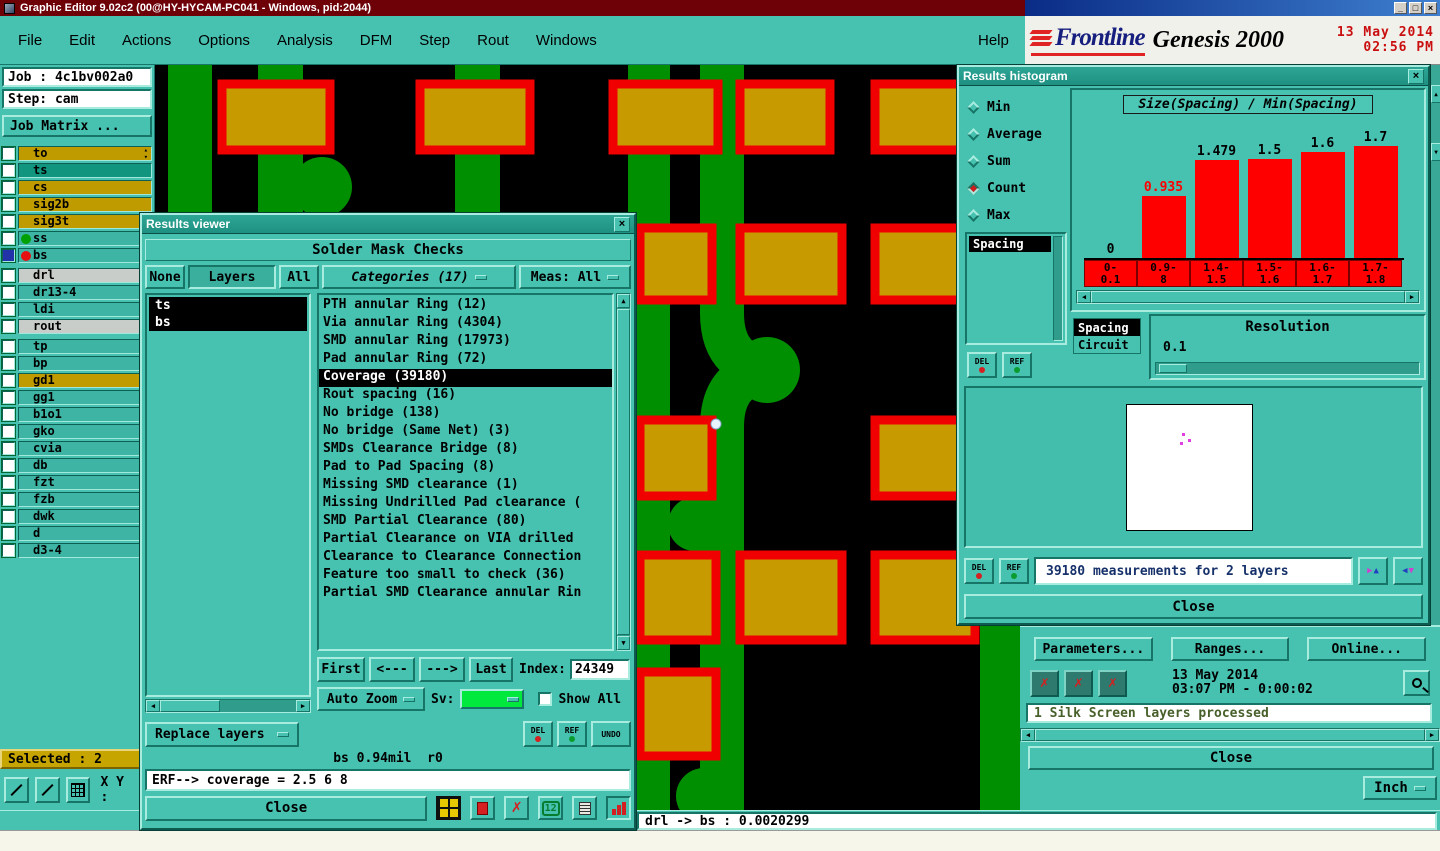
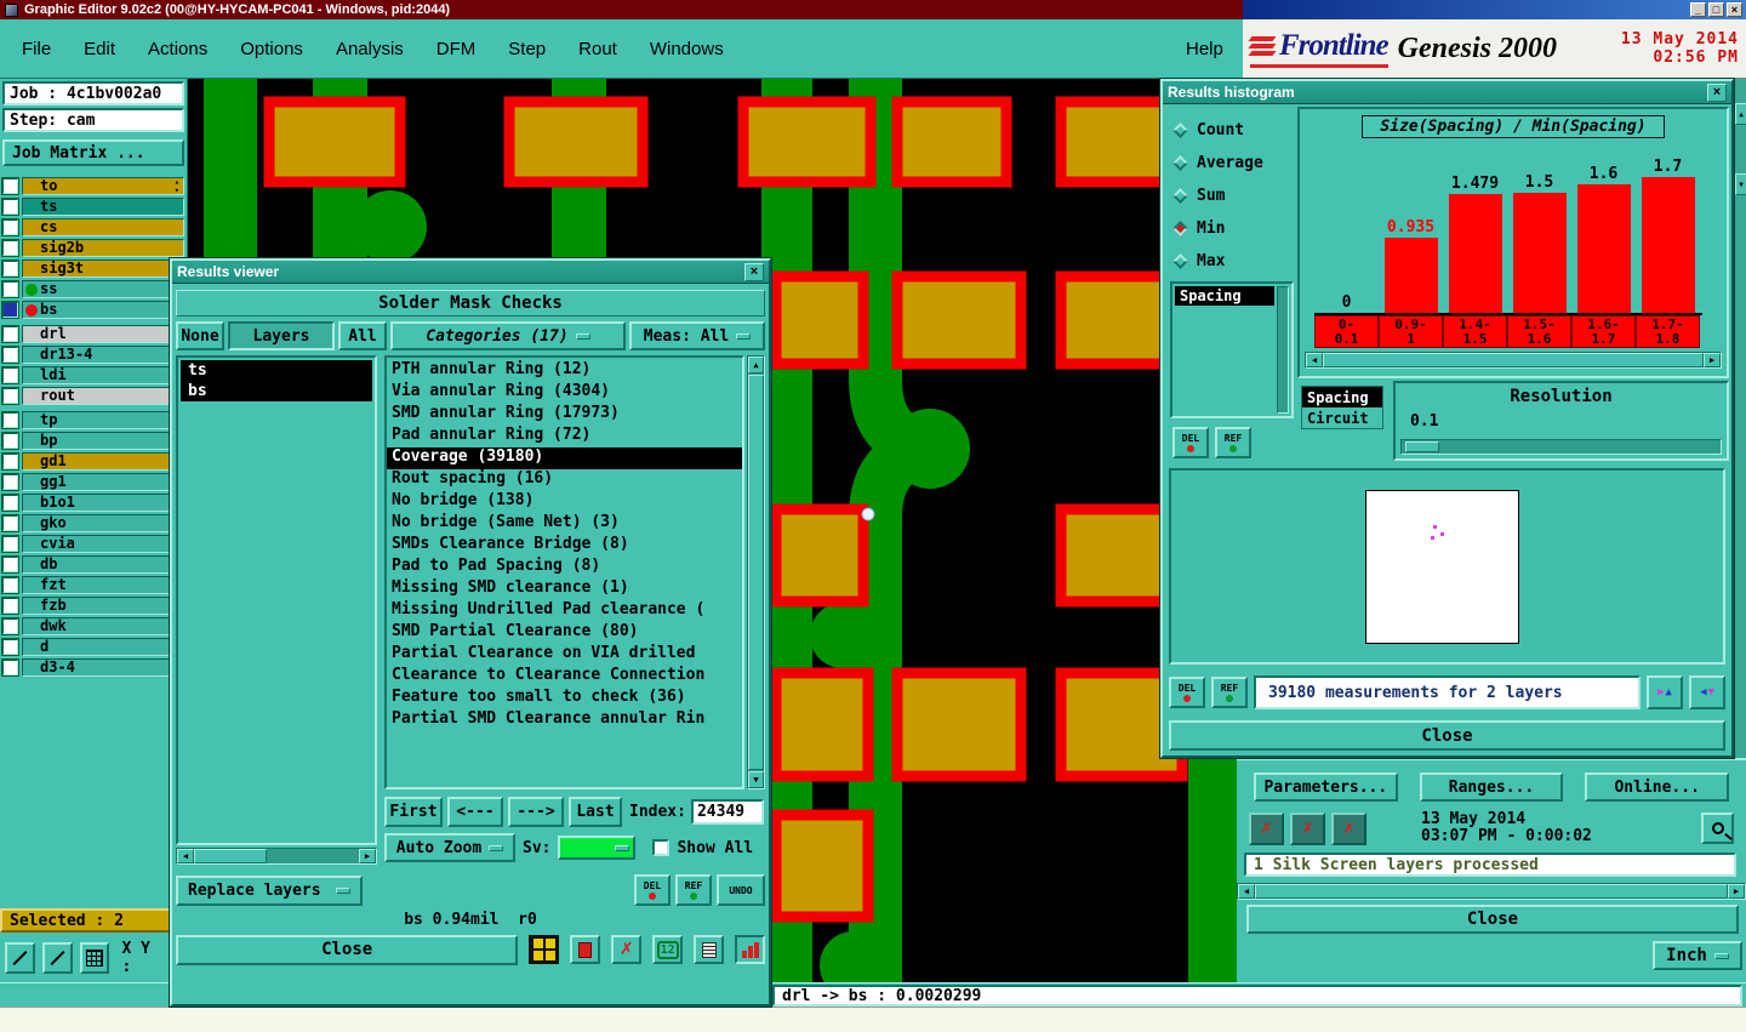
  Graphic Editor 9.02c2 (00@HY-HYCAM-PC041 - Windows, pid:2044)
  _
  □
  ×
  File
  Edit
  Actions
  Options
  Analysis
  DFM
  Step
  Rout
  Windows
  Help
  Frontline
  Genesis 2000
  13 May 2014
  02:56 PM
  Job : 4c1bv002a0
  Step: cam
  Job Matrix ...
  to
  ▴
  ▾
  ts
  cs
  sig2b
  sig3t
  ss
  bs
  drl
  dr13-4
  ldi
  rout
  tp
  bp
  gd1
  gg1
  b1o1
  gko
  cvia
  db
  fzt
  fzb
  dwk
  d
  d3-4
  Selected : 2
  X Y :
  Parameters...
  Ranges...
  Online...
  ✗
  ✗
  ✗
  13 May 2014
  03:07 PM - 0:00:02
  1 Silk Screen layers processed
  ◀
  ▶
  Close
  Inch
  drl -> bs : 0.0020299
  Results histogram
  ×
- Min
+ Count
  Average
  Sum
- Count
+ Min
  Max
  Spacing
  DEL
  REF
  Size(Spacing) / Min(Spacing)
  0
  0.935
  1.479
  1.5
  1.6
  1.7
  0-
  0.1
  0.9-
- 8
+ 1
  1.4-
  1.5
  1.5-
  1.6
  1.6-
  1.7
  1.7-
  1.8
  ◀
  ▶
  Spacing
  Circuit
  Resolution
  0.1
  DEL
  REF
  39180 measurements for 2 layers
  ▶
  ▲
  ◀
  ▼
  Close
  Results viewer
  ×
  Solder Mask Checks
  None
  Layers
  All
  Categories (17)
  Meas:
  All
  ts
  bs
  ◀
  ▶
  PTH annular Ring (12)
  Via annular Ring (4304)
  SMD annular Ring (17973)
  Pad annular Ring (72)
  Coverage (39180)
  Rout spacing (16)
  No bridge (138)
  No bridge (Same Net) (3)
  SMDs Clearance Bridge (8)
  Pad to Pad Spacing (8)
  Missing SMD clearance (1)
  Missing Undrilled Pad clearance (
  SMD Partial Clearance (80)
  Partial Clearance on VIA drilled
  Clearance to Clearance Connection
  Feature too small to check (36)
  Partial SMD Clearance annular Rin
  ▲
  ▼
  First
  <---
  --->
  Last
  Index:
  24349
  Auto Zoom
  Sv:
  Show All
  Replace layers
  DEL
  REF
  UNDO
  bs 0.94mil r0
- ERF--> coverage = 2.5 6 8
  Close
  ✗
  12
